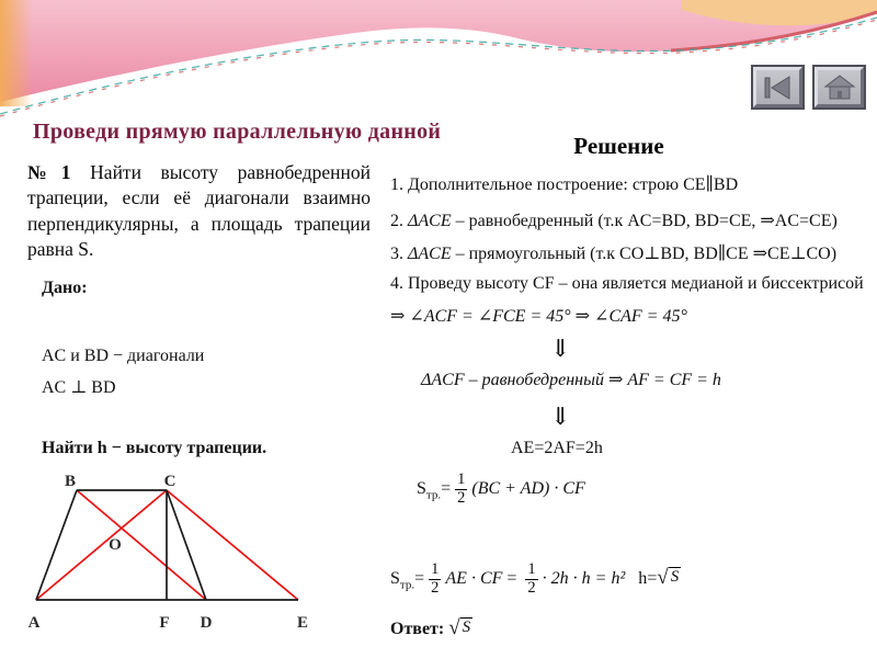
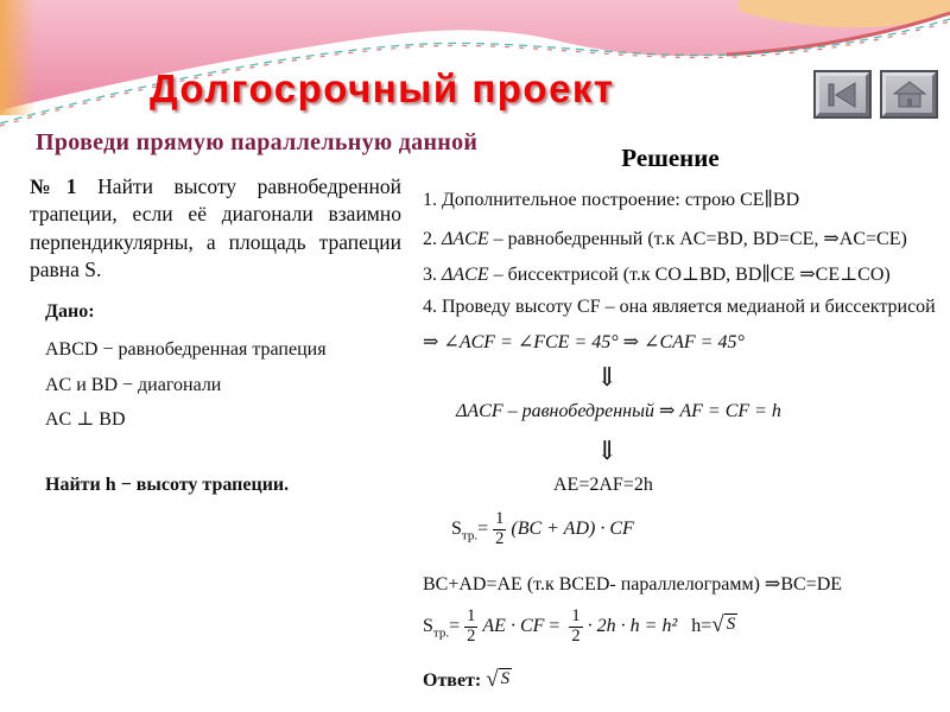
+ Долгосрочный проект
  Проведи прямую параллельную данной
  №1 Найти высоту равнобедренной трапеции, если её диагонали взаимно перпендикулярны, а площадь трапеции равна S.
  Дано:
+ ABCD − равнобедренная трапеция
  AC и BD − диагонали
  AC ⊥ BD
  Найти h − высоту трапеции.
- B
- C
- O
- A
- F
- D
- E
  Решение
  1. Дополнительное построение: строю CE∥BD
  2. ΔACE – равнобедренный (т.к AC=BD, BD=CE, ⇒AC=CE)
- 3. ΔACE – прямоугольный (т.к CO⊥BD, BD∥CE ⇒CE⊥CO)
+ 3. ΔACE – биссектрисой (т.к CO⊥BD, BD∥CE ⇒CE⊥CO)
  4. Проведу высоту CF – она является медианой и биссектрисой
  ⇒ ∠ACF = ∠FCE = 45° ⇒ ∠CAF = 45°
  ⇓
  ΔACF – равнобедренный ⇒ AF = CF = h
  ⇓
  AE=2AF=2h
  Sтр.=
  1
  2
  (BC + AD) · CF
+ BC+AD=AE (т.к BCED- параллелограмм) ⇒BC=DE
  Sтр.=
  1
  2
  AE · CF =
  1
  2
  · 2h · h = h² h=
  √
  S
  Ответ:
  √
  S
